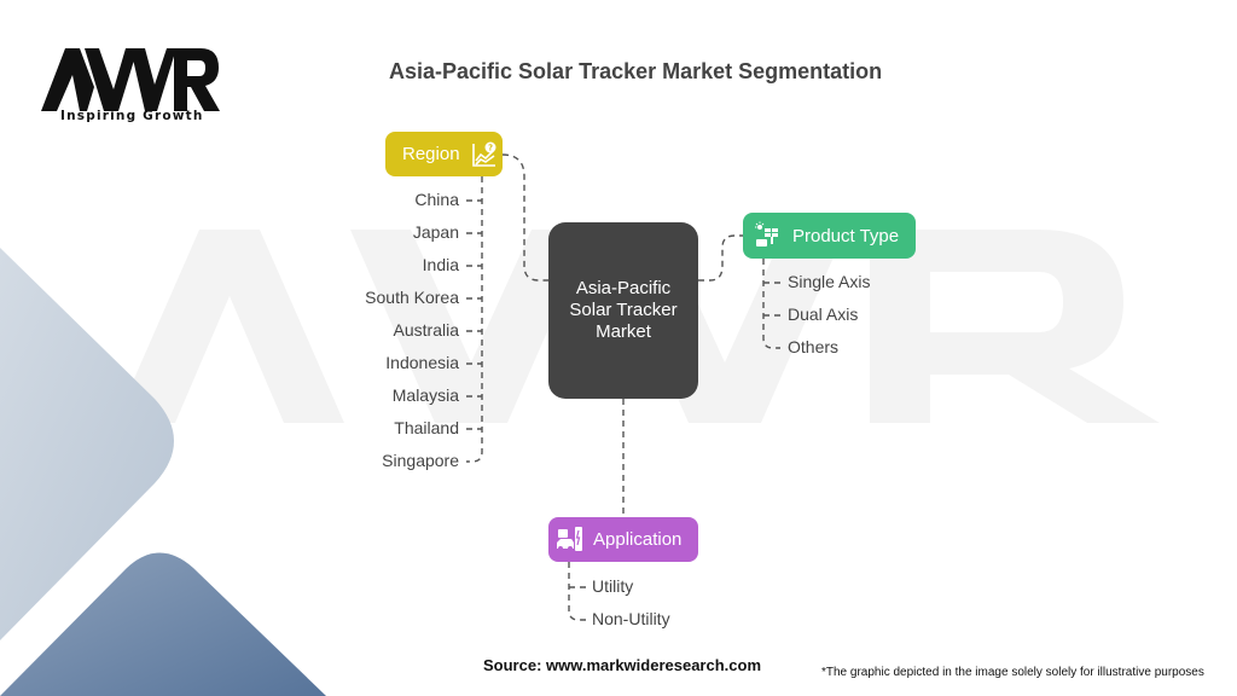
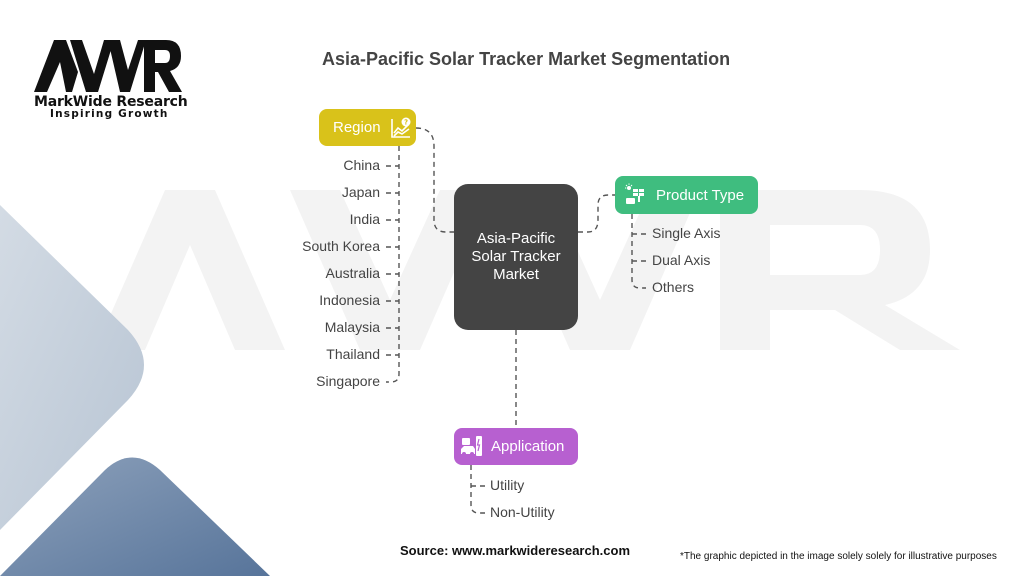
+ MarkWide Research
  Inspiring Growth
  Asia-Pacific Solar Tracker Market Segmentation
  Asia-Pacific Solar Tracker Market
  Region
  ?
  China
  Japan
  India
  South Korea
  Australia
  Indonesia
  Malaysia
  Thailand
  Singapore
  Product Type
  Single Axis
  Dual Axis
  Others
  Application
  Utility
  Non-Utility
  Source: www.markwideresearch.com
  *The graphic depicted in the image solely solely for illustrative purposes
